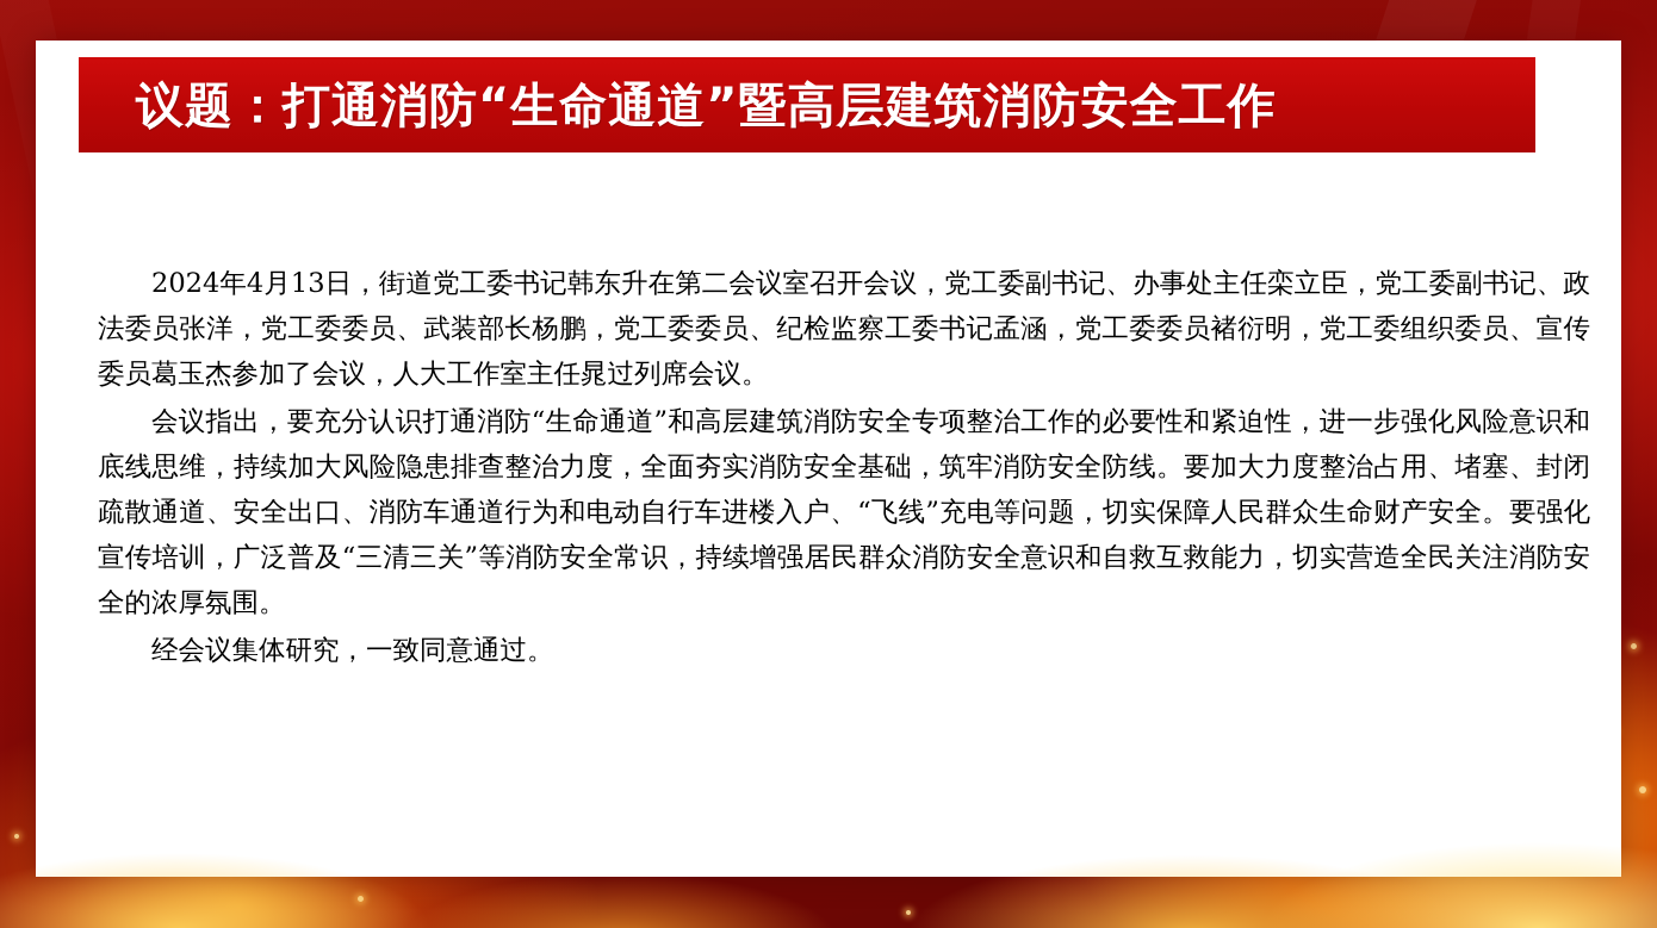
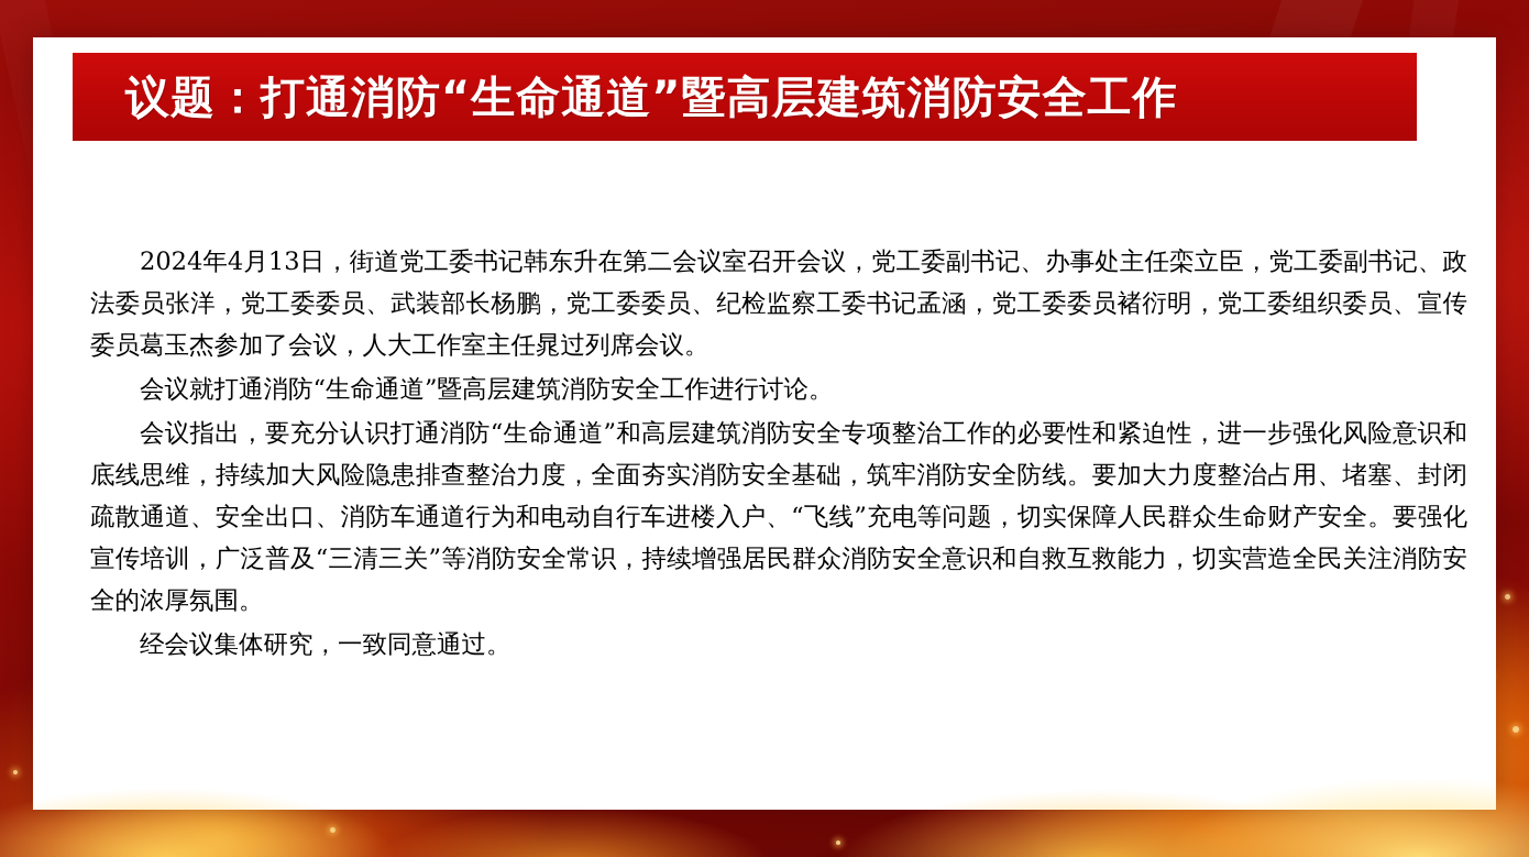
  议题：打通消防“生命通道”暨高层建筑消防安全工作
  2024年4月13日，街道党工委书记韩东升在第二会议室召开会议，党工委副书记、办事处主任栾立臣，党工委副书记、政法委员张洋，党工委委员、武装部长杨鹏，党工委委员、纪检监察工委书记孟涵，党工委委员褚衍明，党工委组织委员、宣传委员葛玉杰参加了会议，人大工作室主任晁过列席会议。
+ 会议就打通消防“生命通道”暨高层建筑消防安全工作进行讨论。
  会议指出，要充分认识打通消防“生命通道”和高层建筑消防安全专项整治工作的必要性和紧迫性，进一步强化风险意识和底线思维，持续加大风险隐患排查整治力度，全面夯实消防安全基础，筑牢消防安全防线。要加大力度整治占用、堵塞、封闭疏散通道、安全出口、消防车通道行为和电动自行车进楼入户、“飞线”充电等问题，切实保障人民群众生命财产安全。要强化宣传培训，广泛普及“三清三关”等消防安全常识，持续增强居民群众消防安全意识和自救互救能力，切实营造全民关注消防安全的浓厚氛围。
  经会议集体研究，一致同意通过。
